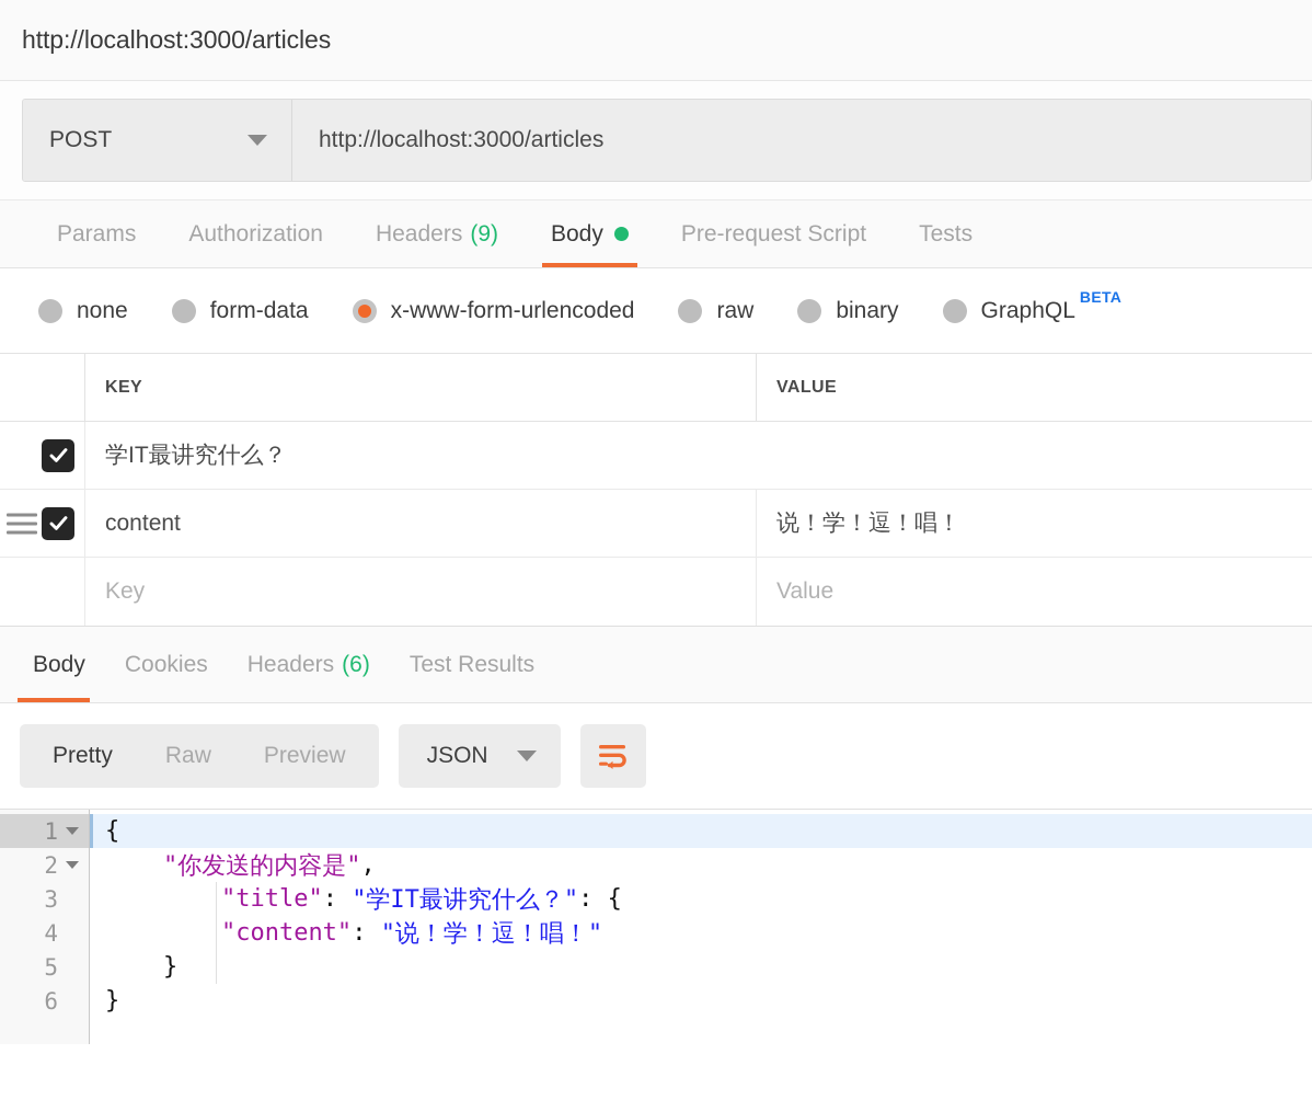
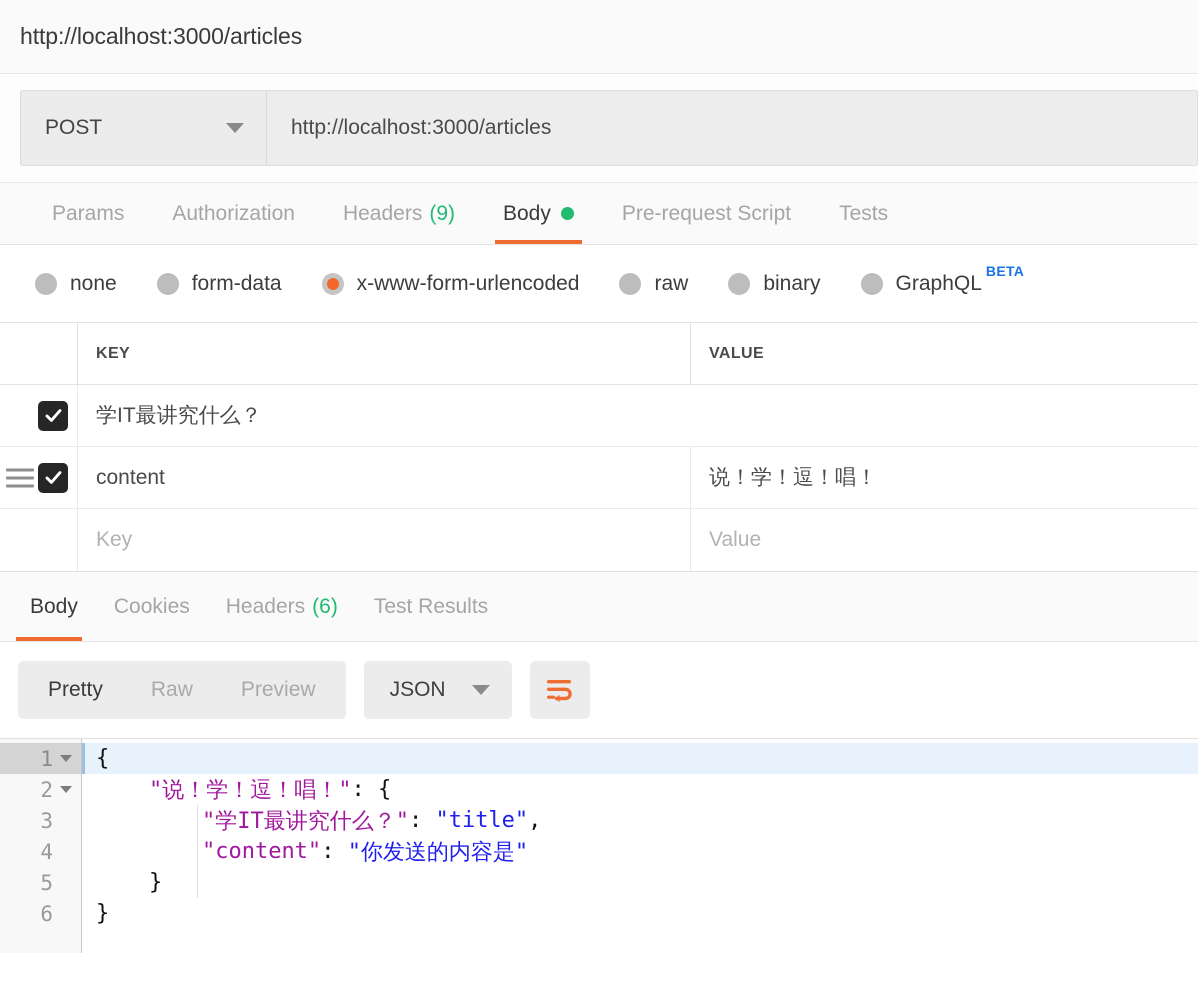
  http://localhost:3000/articles
  POST
  http://localhost:3000/articles
  Params
  Authorization
  Headers
  (9)
  Body
  Pre-request Script
  Tests
  none
  form-data
  x-www-form-urlencoded
  raw
  binary
  GraphQL
  BETA
  KEY
  VALUE
  学IT最讲究什么？
  content
  说！学！逗！唱！
  Key
  Value
  Body
  Cookies
  Headers
  (6)
  Test Results
  Pretty
  Raw
  Preview
  JSON
  1
  2
  3
  4
  5
  6
  {
- "你发送的内容是"
+ "说！学！逗！唱！"
- ,
+ : {
- "title"
+ "学IT最讲究什么？"
  :
- "学IT最讲究什么？"
+ "title"
- : {
+ ,
  "content"
  :
- "说！学！逗！唱！"
+ "你发送的内容是"
  }
  }
